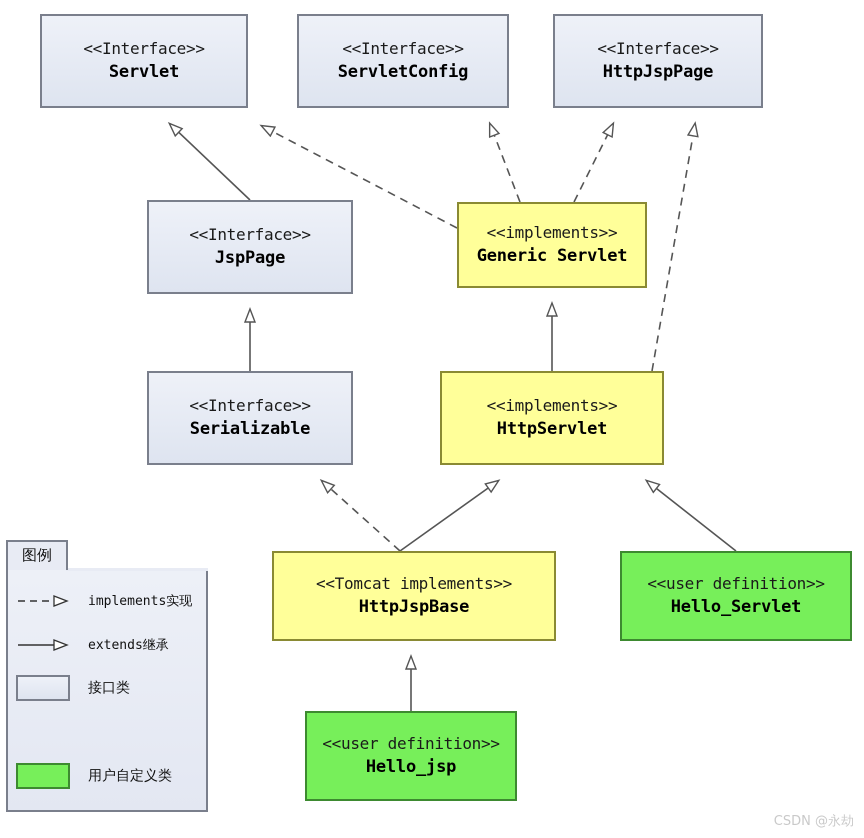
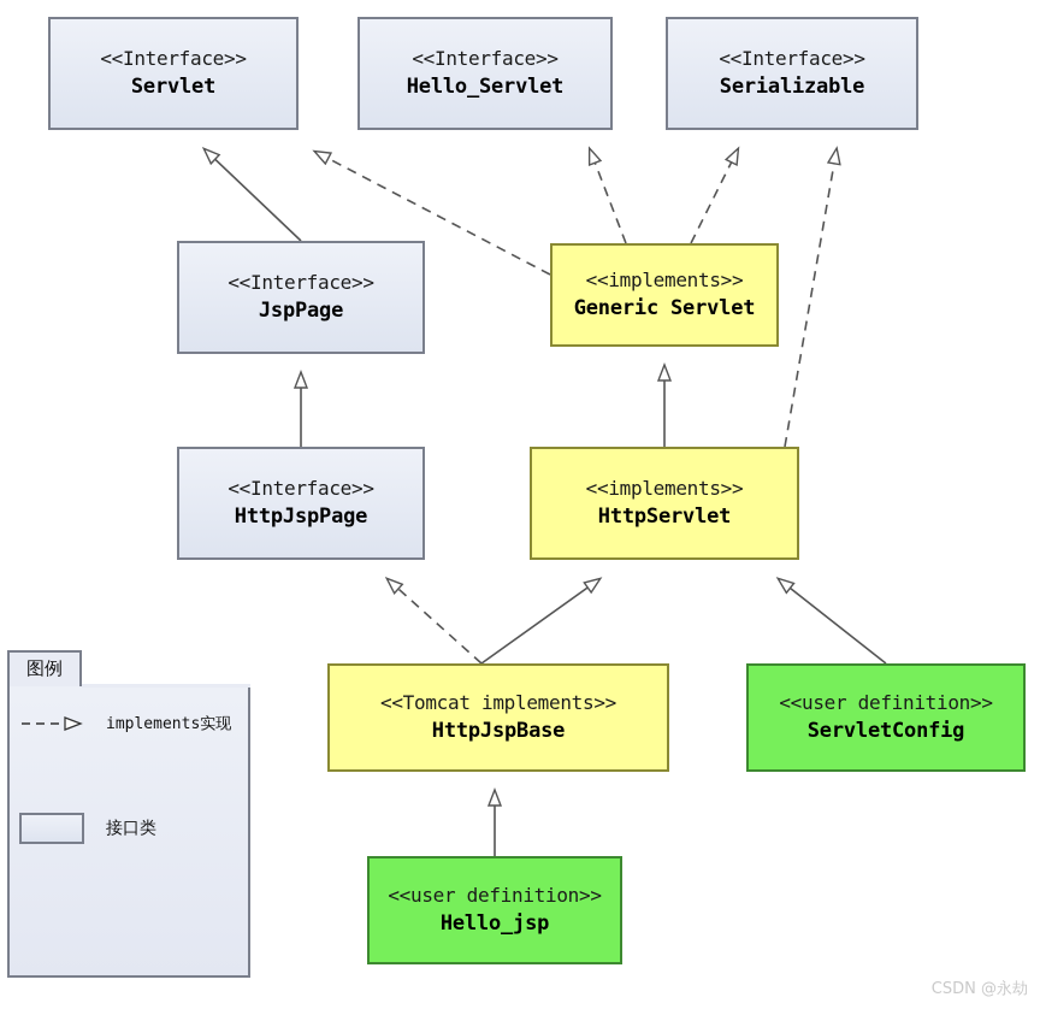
  <<Interface>>
  Servlet
  <<Interface>>
- ServletConfig
+ Hello_Servlet
  <<Interface>>
- HttpJspPage
+ Serializable
  <<Interface>>
  JspPage
  <<implements>>
  Generic Servlet
  <<Interface>>
- Serializable
+ HttpJspPage
  <<implements>>
  HttpServlet
  <<Tomcat implements>>
  HttpJspBase
  <<user definition>>
- Hello_Servlet
+ ServletConfig
  <<user definition>>
  Hello_jsp
  图例
  implements实现
- extends继承
  接口类
- 用户自定义类
  CSDN @永劫
